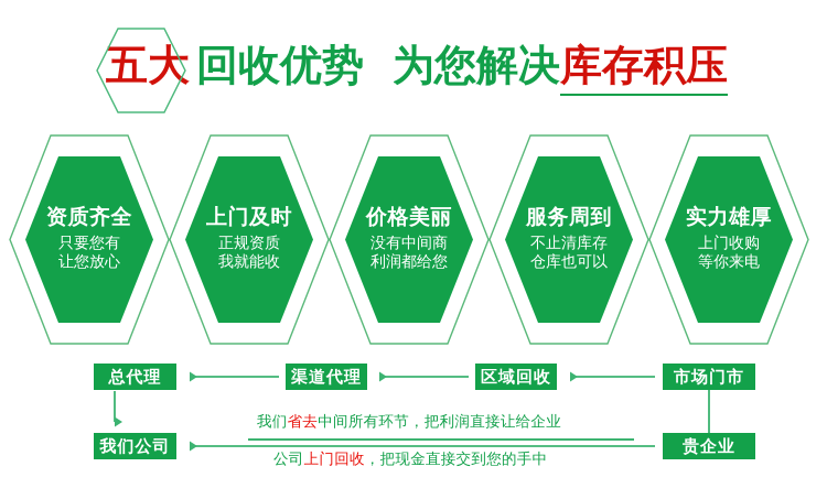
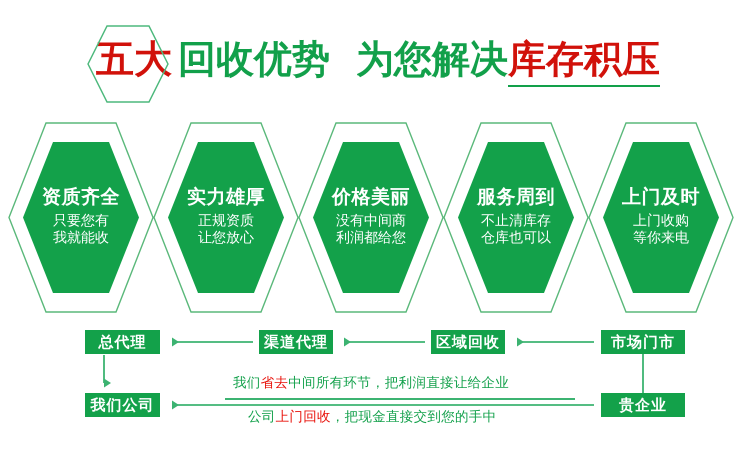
  五大
  回收优势
  为您解决
  库存积压
  资质齐全
  只要您有
- 让您放心
+ 我就能收
- 上门及时
+ 实力雄厚
  正规资质
- 我就能收
+ 让您放心
  价格美丽
  没有中间商
  利润都给您
  服务周到
  不止清库存
  仓库也可以
- 实力雄厚
+ 上门及时
  上门收购
  等你来电
  总代理
  我们公司
  渠道代理
  区域回收
  市场门市
  贵企业
  我们省去中间所有环节，把利润直接让给企业
  公司上门回收，把现金直接交到您的手中
